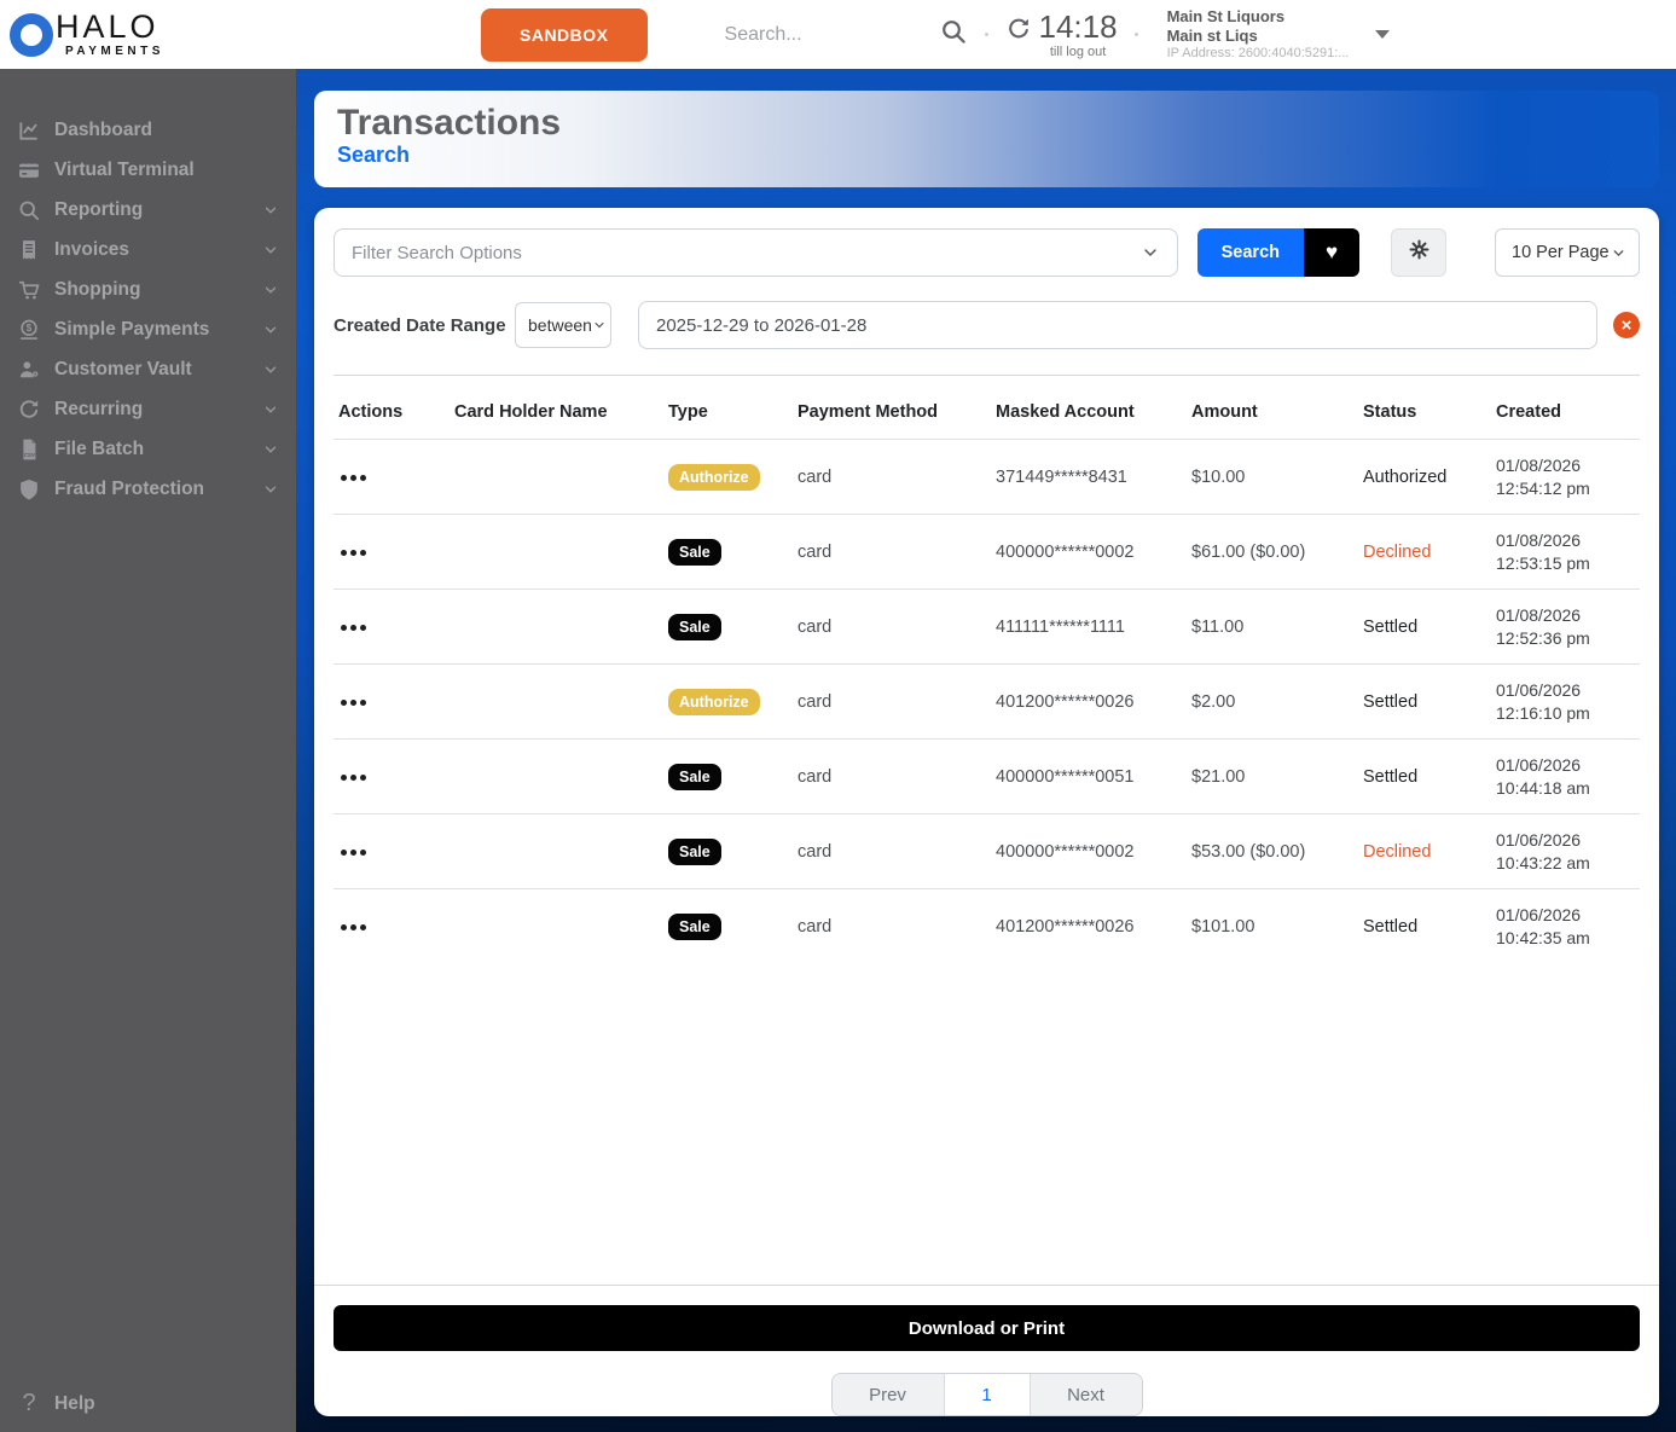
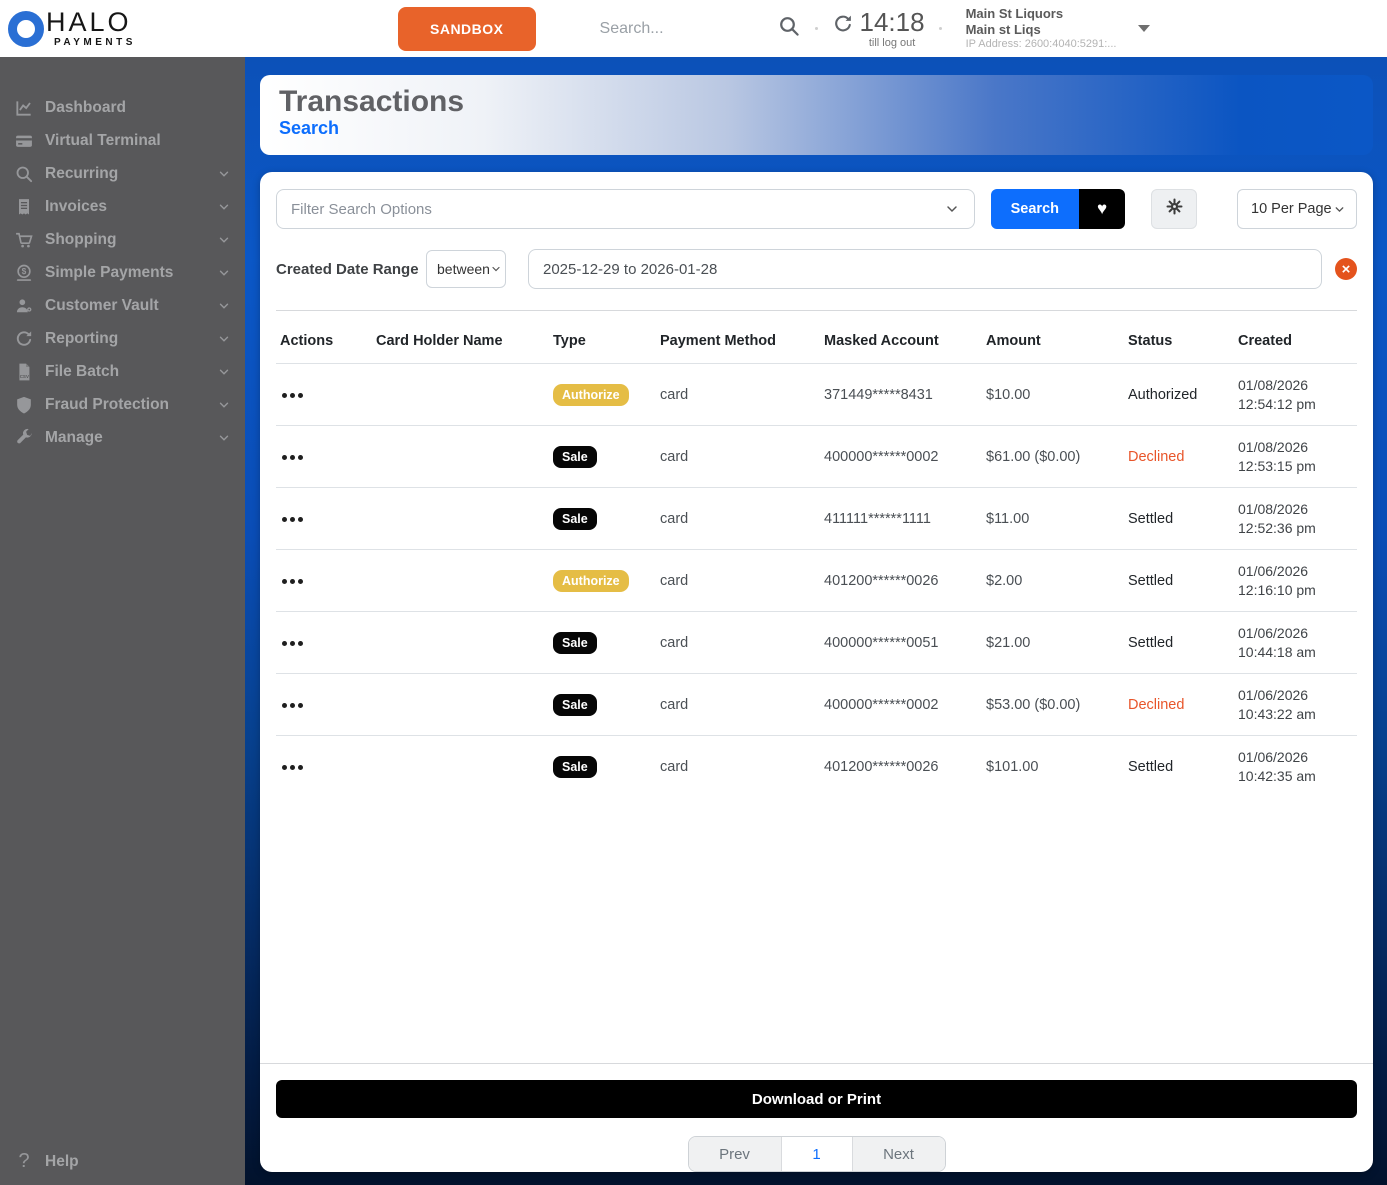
  HALO
  PAYMENTS
  SANDBOX
  Search...
  14:18
  till log out
  Main St Liquors
  Main st Liqs
  IP Address: 2600:4040:5291:...
  Dashboard
  Virtual Terminal
- Reporting
+ Recurring
  Invoices
  Shopping
  $
  Simple Payments
  Customer Vault
- Recurring
+ Reporting
  File Batch
  Fraud Protection
+ Manage
  ?
  Help
  Transactions
  Search
  Filter Search Options
  Search
  ♥
  10 Per Page
  Created Date Range
  between
  2025-12-29 to 2026-01-28
  ×
  Actions	Card Holder Name	Type	Payment Method	Masked Account	Amount	Status	Created
  		Authorize	card	371449*****8431	$10.00	Authorized	01/08/202612:54:12 pm
  		Sale	card	400000******0002	$61.00 ($0.00)	Declined	01/08/202612:53:15 pm
  		Sale	card	411111******1111	$11.00	Settled	01/08/202612:52:36 pm
  		Authorize	card	401200******0026	$2.00	Settled	01/06/202612:16:10 pm
  		Sale	card	400000******0051	$21.00	Settled	01/06/202610:44:18 am
  		Sale	card	400000******0002	$53.00 ($0.00)	Declined	01/06/202610:43:22 am
  		Sale	card	401200******0026	$101.00	Settled	01/06/202610:42:35 am
  Download or Print
  Prev
  1
  Next
